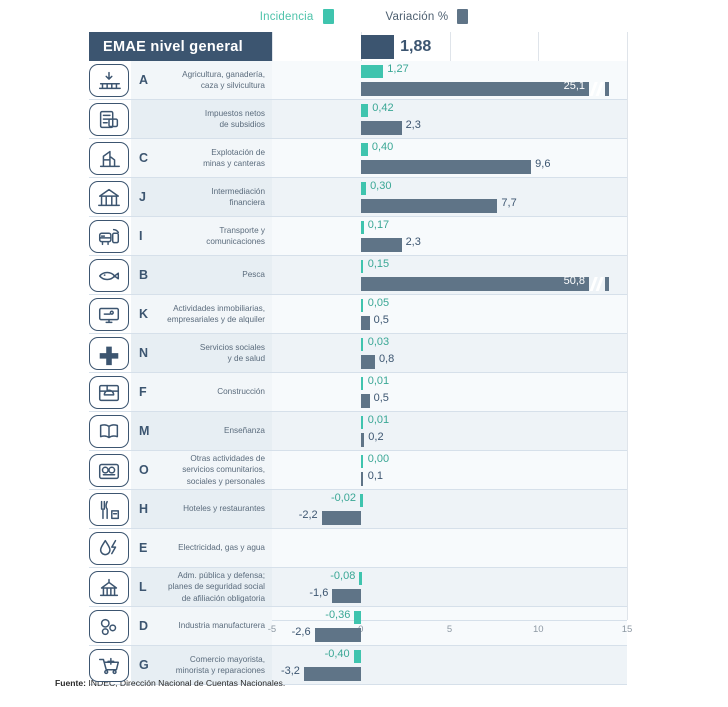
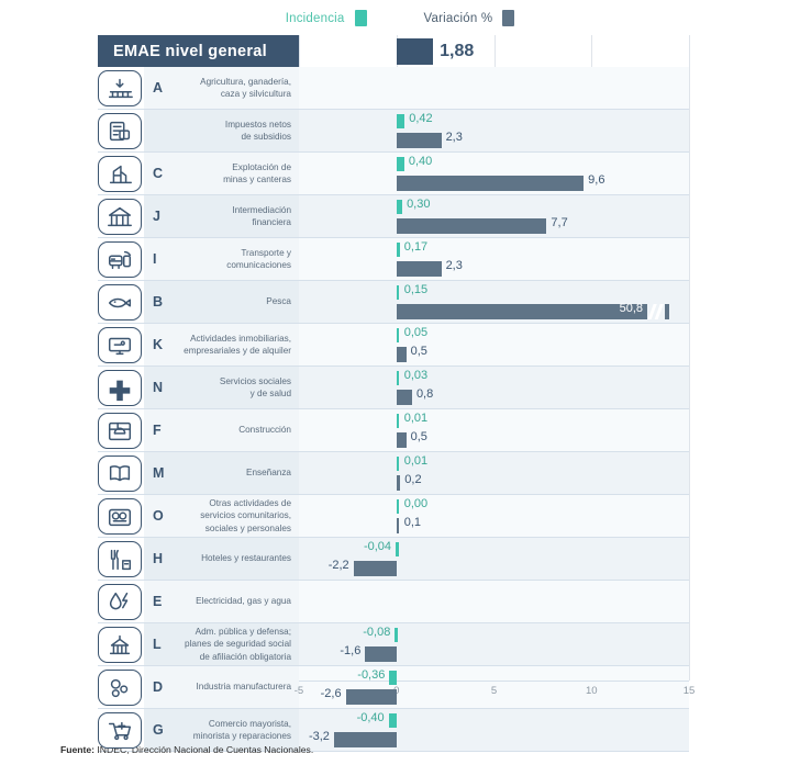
  Incidencia
  Variación %
  EMAE nivel general
  1,88
  A
  Agricultura, ganadería,
  caza y silvicultura
- 1,27
- 25,1
  Impuestos netos
  de subsidios
  0,42
  2,3
  C
  Explotación de
  minas y canteras
  0,40
  9,6
  J
  Intermediación
  financiera
  0,30
  7,7
  I
  Transporte y
  comunicaciones
  0,17
  2,3
  B
  Pesca
  0,15
  50,8
  K
  Actividades inmobiliarias,
  empresariales y de alquiler
  0,05
  0,5
  N
  Servicios sociales
  y de salud
  0,03
  0,8
  F
  Construcción
  0,01
  0,5
  M
  Enseñanza
  0,01
  0,2
  O
  Otras actividades de
  servicios comunitarios,
  sociales y personales
  0,00
  0,1
  H
  Hoteles y restaurantes
- -0,02
+ -0,04
  -2,2
  E
  Electricidad, gas y agua
  L
  Adm. pública y defensa;
  planes de seguridad social
  de afiliación obligatoria
  -0,08
  -1,6
  D
  Industria manufacturera
  -0,36
  -2,6
  G
  Comercio mayorista,
  minorista y reparaciones
  -0,40
  -3,2
  -5
  0
  5
  10
  15
  Fuente: INDEC, Dirección Nacional de Cuentas Nacionales.
